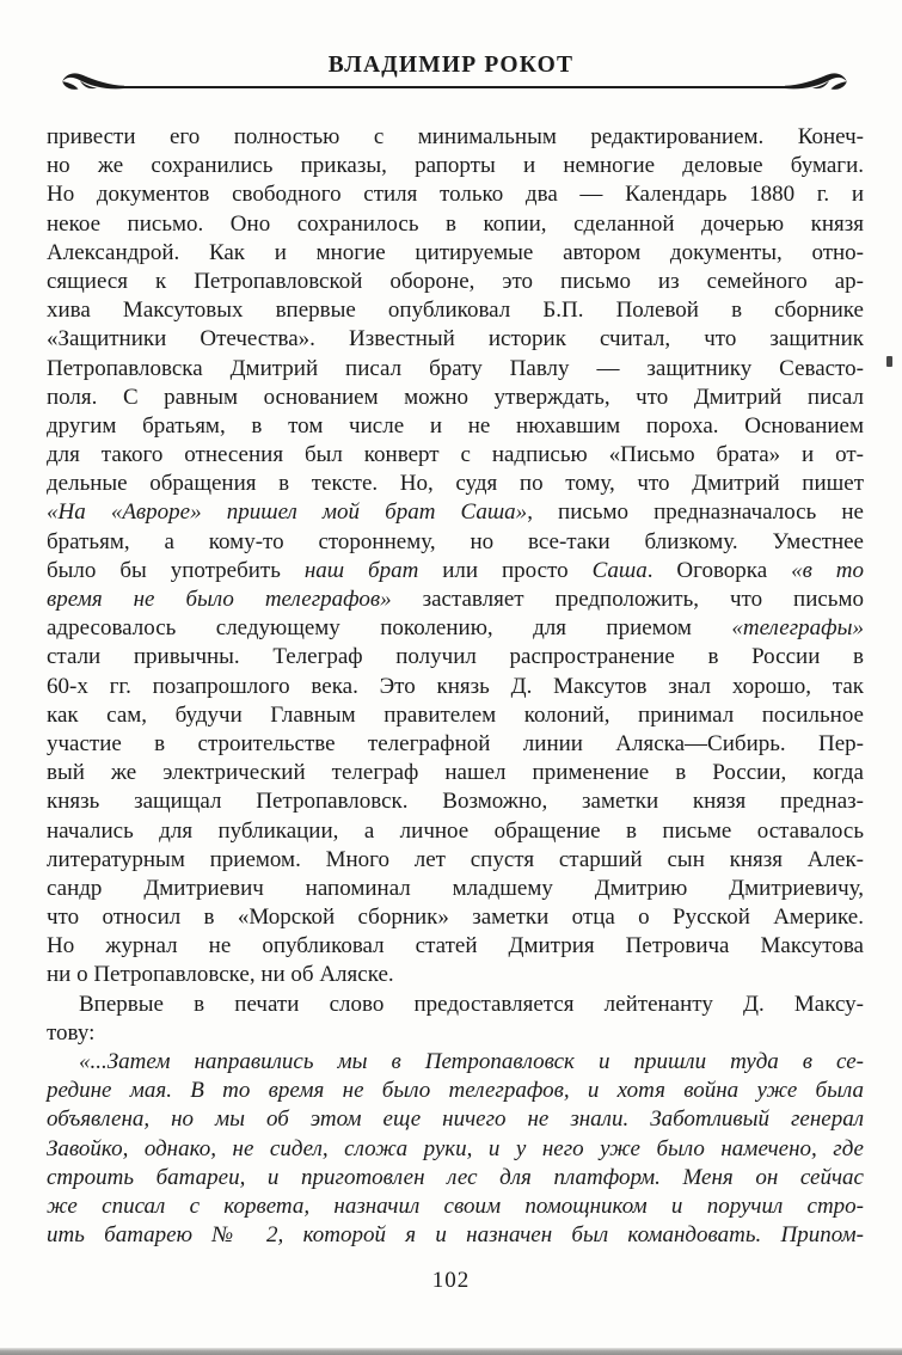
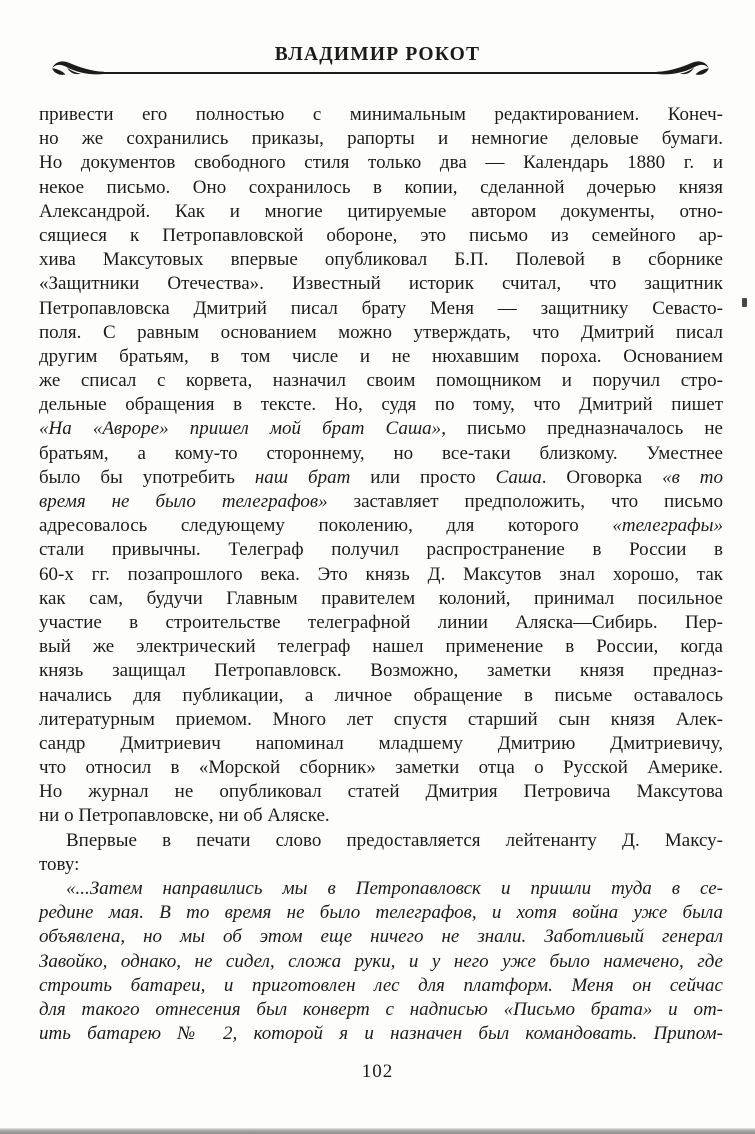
  ВЛАДИМИР РОКОТ
  привести его полностью с минимальным редактированием. Конеч-
  но же сохранились приказы, рапорты и немногие деловые бумаги.
  Но документов свободного стиля только два — Календарь 1880 г. и
  некое письмо. Оно сохранилось в копии, сделанной дочерью князя
  Александрой. Как и многие цитируемые автором документы, отно-
  сящиеся к Петропавловской обороне, это письмо из семейного ар-
  хива Максутовых впервые опубликовал Б.П. Полевой в сборнике
  «Защитники Отечества». Известный историк считал, что защитник
- Петропавловска Дмитрий писал брату Павлу — защитнику Севасто-
+ Петропавловска Дмитрий писал брату Меня — защитнику Севасто-
  поля. С равным основанием можно утверждать, что Дмитрий писал
  другим братьям, в том числе и не нюхавшим пороха. Основанием
- для такого отнесения был конверт с надписью «Письмо брата» и от-
+ же списал с корвета, назначил своим помощником и поручил стро-
  дельные обращения в тексте. Но, судя по тому, что Дмитрий пишет
  «На «Авроре» пришел мой брат Саша», письмо предназначалось не
  братьям, а кому-то стороннему, но все-таки близкому. Уместнее
  было бы употребить наш брат или просто Саша. Оговорка «в то
  время не было телеграфов» заставляет предположить, что письмо
- адресовалось следующему поколению, для приемом «телеграфы»
+ адресовалось следующему поколению, для которого «телеграфы»
  стали привычны. Телеграф получил распространение в России в
  60-х гг. позапрошлого века. Это князь Д. Максутов знал хорошо, так
  как сам, будучи Главным правителем колоний, принимал посильное
  участие в строительстве телеграфной линии Аляска—Сибирь. Пер-
  вый же электрический телеграф нашел применение в России, когда
  князь защищал Петропавловск. Возможно, заметки князя предназ-
  начались для публикации, а личное обращение в письме оставалось
  литературным приемом. Много лет спустя старший сын князя Алек-
  сандр Дмитриевич напоминал младшему Дмитрию Дмитриевичу,
  что относил в «Морской сборник» заметки отца о Русской Америке.
  Но журнал не опубликовал статей Дмитрия Петровича Максутова
  ни о Петропавловске, ни об Аляске.
  Впервые в печати слово предоставляется лейтенанту Д. Максу-
  тову:
  «...Затем направились мы в Петропавловск и пришли туда в се-
  редине мая. В то время не было телеграфов, и хотя война уже была
  объявлена, но мы об этом еще ничего не знали. Заботливый генерал
  Завойко, однако, не сидел, сложа руки, и у него уже было намечено, где
  строить батареи, и приготовлен лес для платформ. Меня он сейчас
- же списал с корвета, назначил своим помощником и поручил стро-
+ для такого отнесения был конверт с надписью «Письмо брата» и от-
  ить батарею № 2, которой я и назначен был командовать. Припом-
  102
